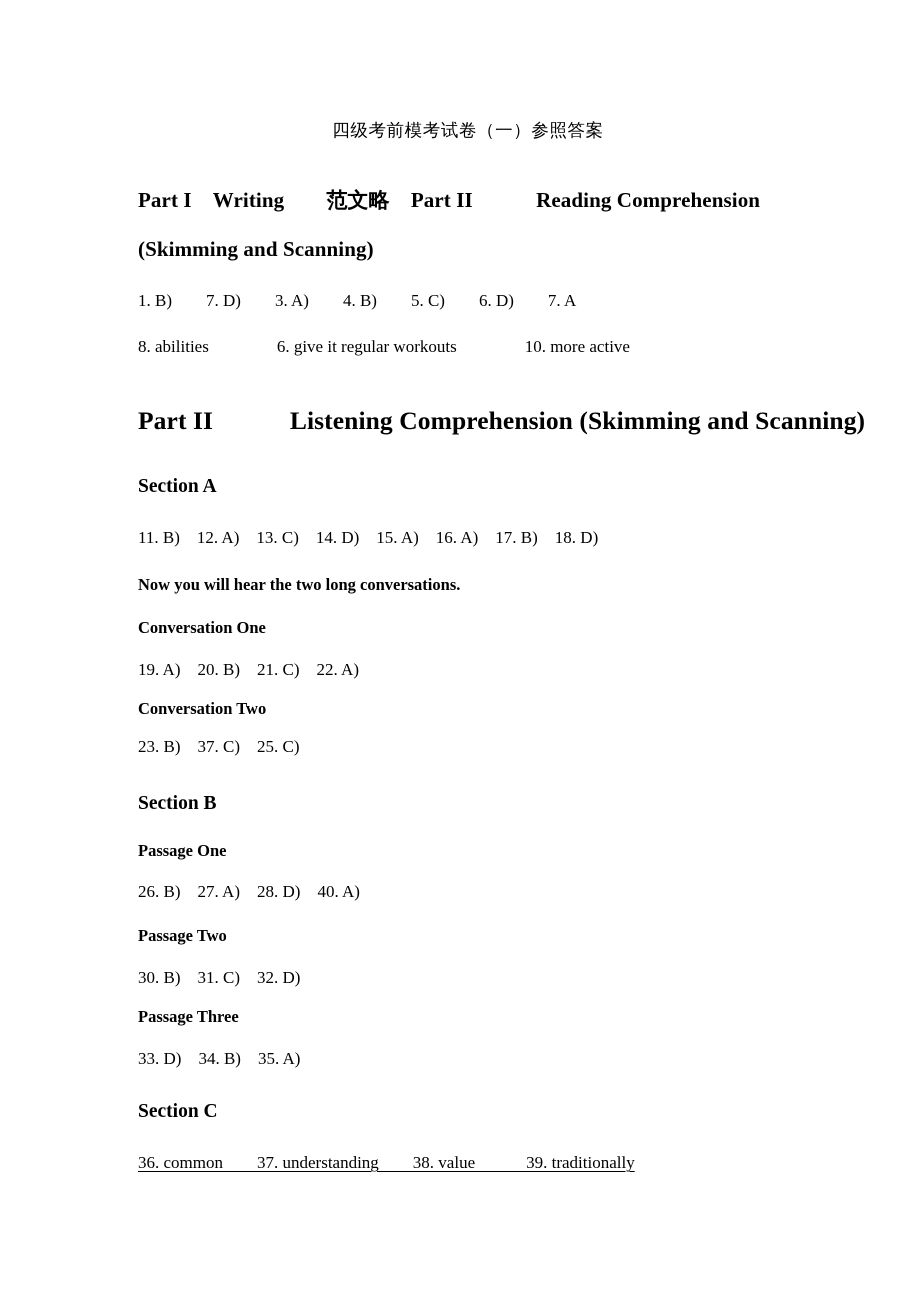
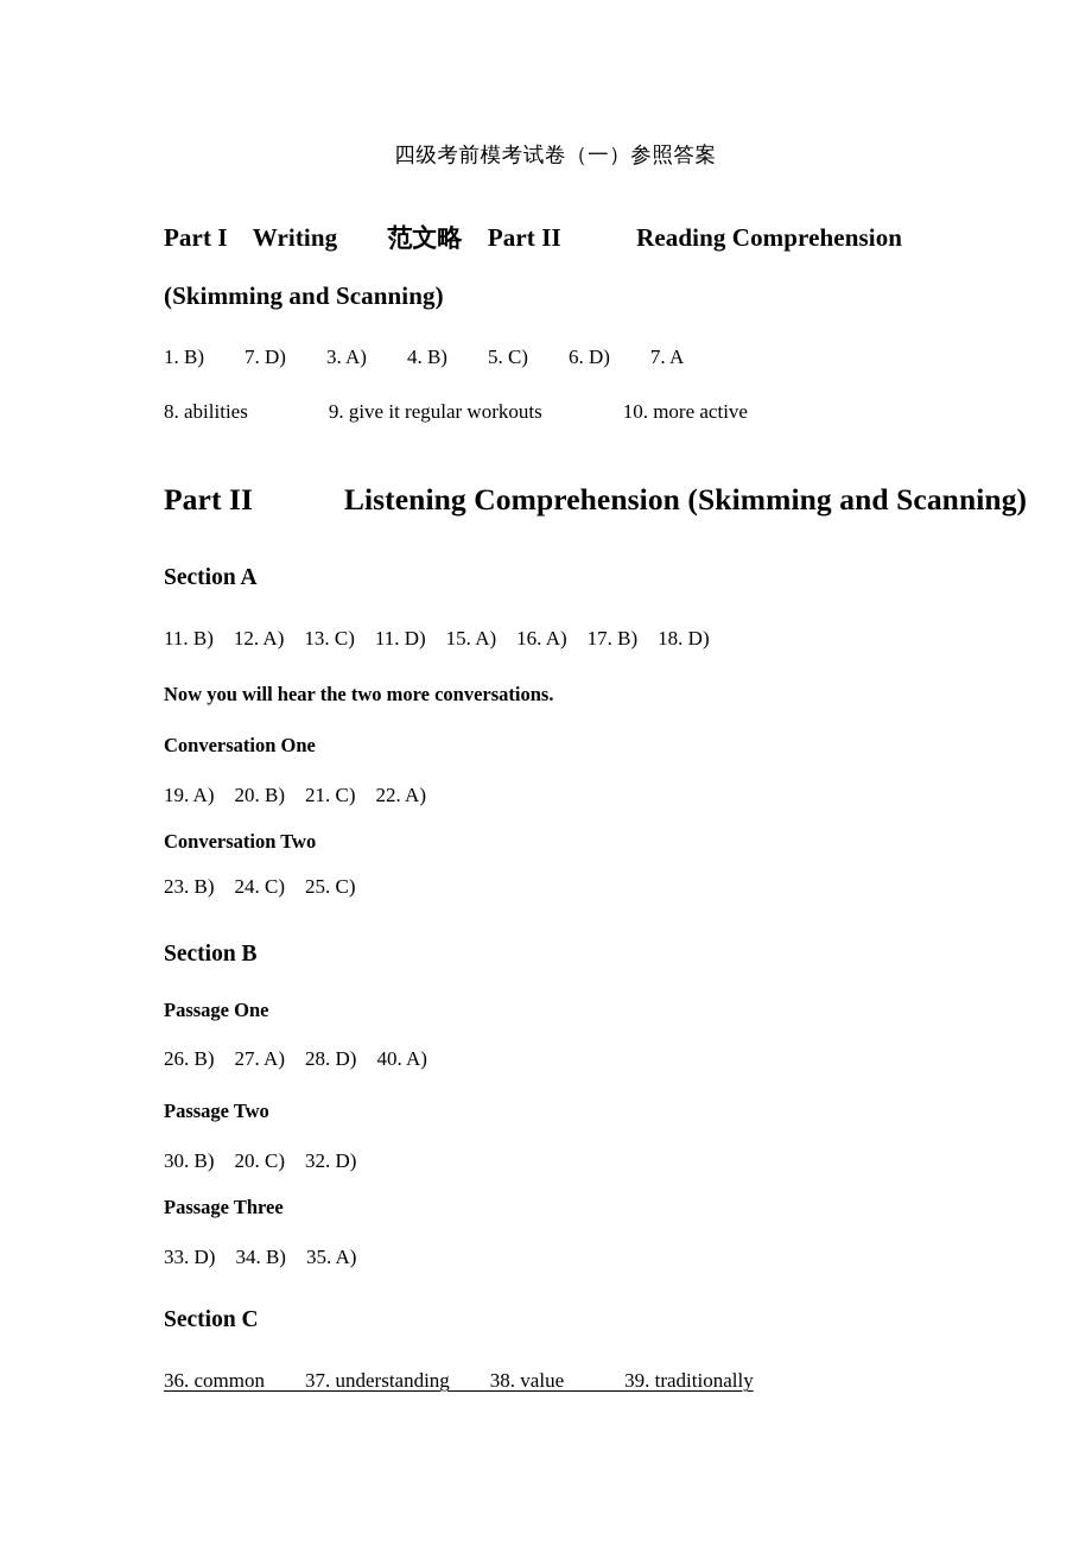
  四级考前模考试卷（一）参照答案
  Part I Writing 范文略 Part II Reading Comprehension (Skimming and Scanning)
  1. B) 7. D) 3. A) 4. B) 5. C) 6. D) 7. A
- 8. abilities 6. give it regular workouts 10. more active
+ 8. abilities 9. give it regular workouts 10. more active
  Part II Listening Comprehension (Skimming and Scanning)
  Section A
- 11. B) 12. A) 13. C) 14. D) 15. A) 16. A) 17. B) 18. D)
+ 11. B) 12. A) 13. C) 11. D) 15. A) 16. A) 17. B) 18. D)
- Now you will hear the two long conversations.
+ Now you will hear the two more conversations.
  Conversation One
  19. A) 20. B) 21. C) 22. A)
  Conversation Two
- 23. B) 37. C) 25. C)
+ 23. B) 24. C) 25. C)
  Section B
  Passage One
  26. B) 27. A) 28. D) 40. A)
  Passage Two
- 30. B) 31. C) 32. D)
+ 30. B) 20. C) 32. D)
  Passage Three
  33. D) 34. B) 35. A)
  Section C
  36. common 37. understanding 38. value 39. traditionally
